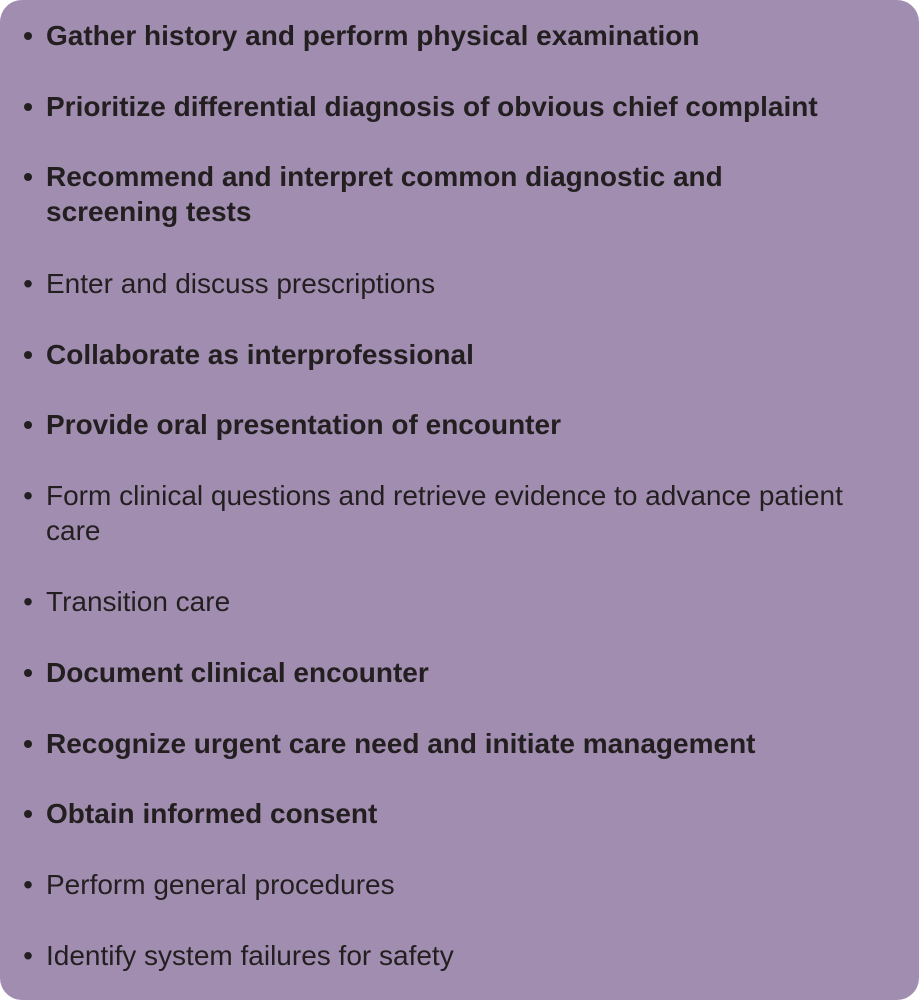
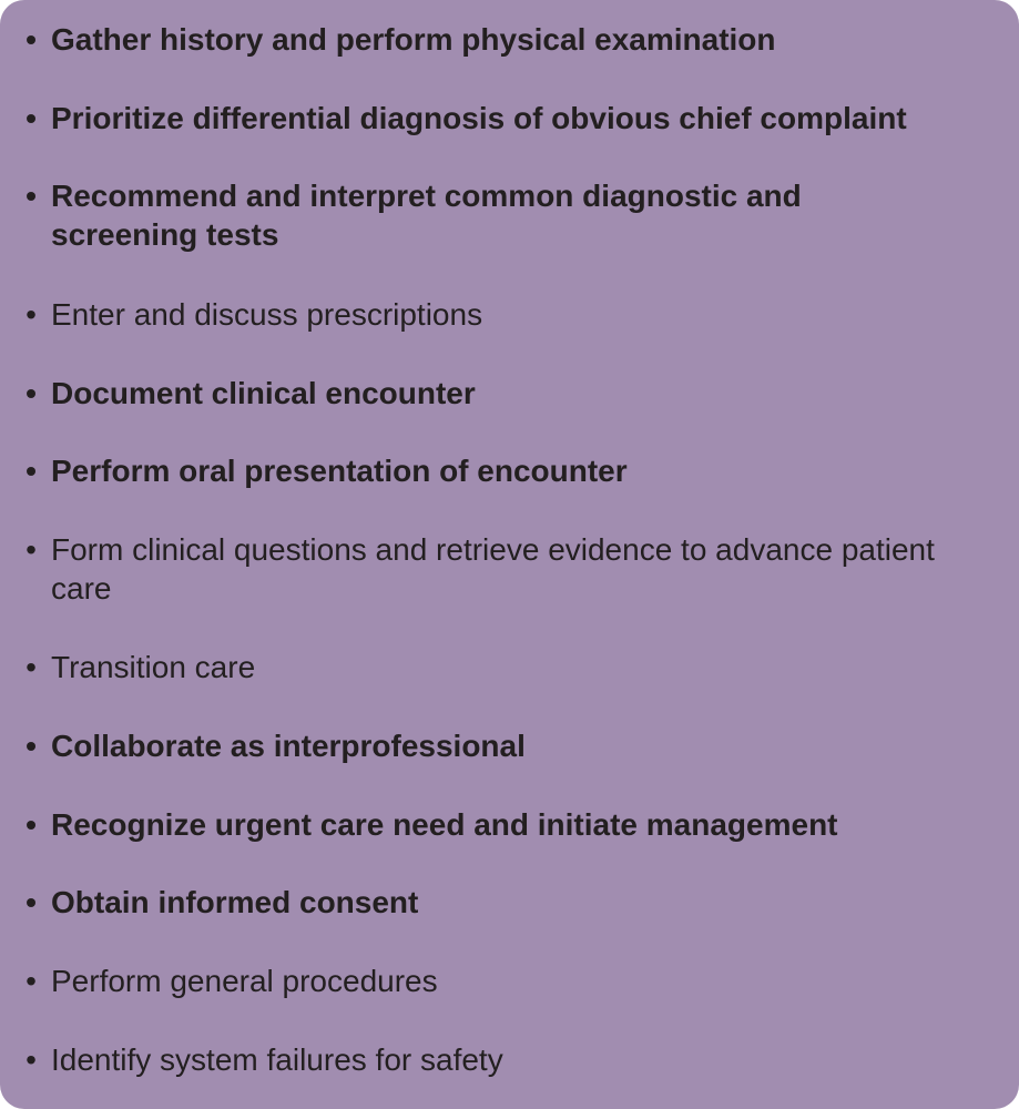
  •
  Gather history and perform physical examination
  •
  Prioritize differential diagnosis of obvious chief complaint
  •
  Recommend and interpret common diagnostic and screening tests
  •
  Enter and discuss prescriptions
  •
- Collaborate as interprofessional
+ Document clinical encounter
  •
- Provide oral presentation of encounter
+ Perform oral presentation of encounter
  •
  Form clinical questions and retrieve evidence to advance patient care
  •
  Transition care
  •
- Document clinical encounter
+ Collaborate as interprofessional
  •
  Recognize urgent care need and initiate management
  •
  Obtain informed consent
  •
  Perform general procedures
  •
  Identify system failures for safety
